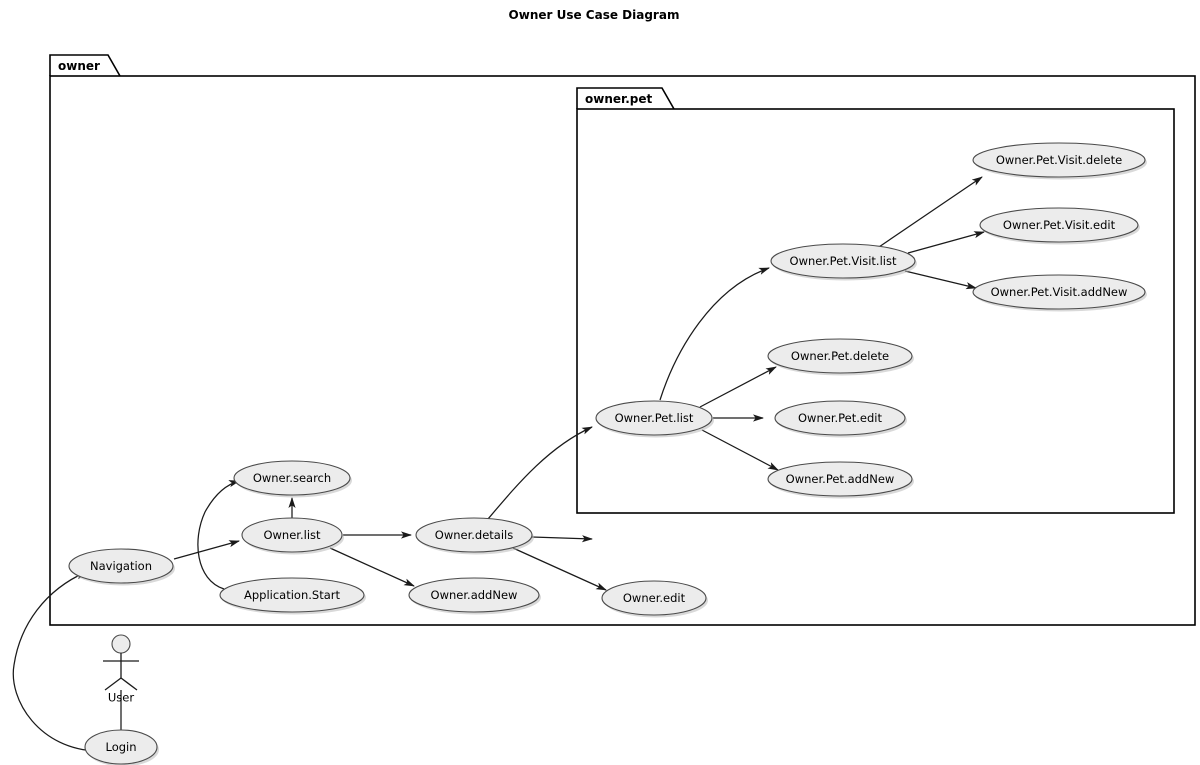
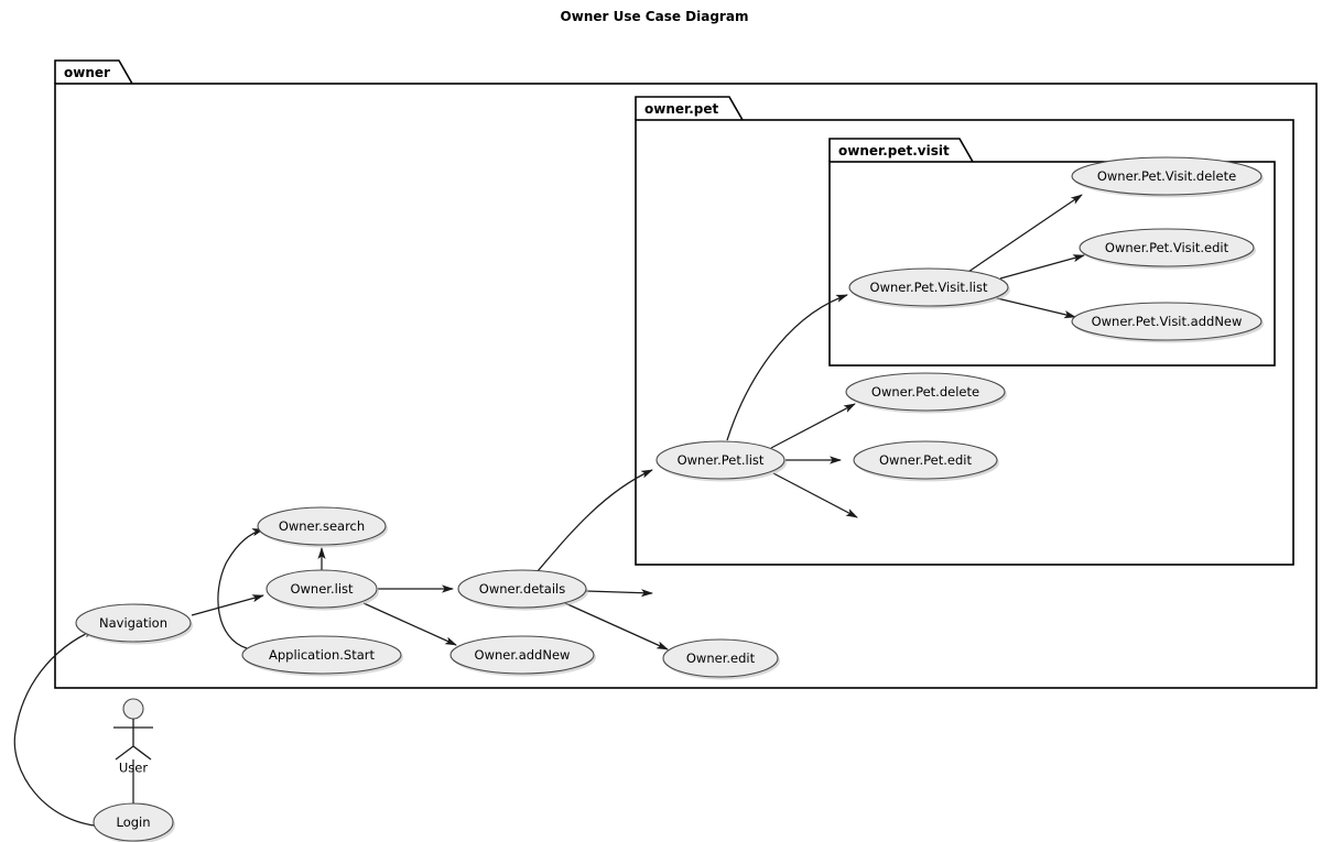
  Owner Use Case Diagram
  owner
  owner.pet
+ owner.pet.visit
  Login
  Navigation
  Owner.search
  Owner.list
  Application.Start
  Owner.details
  Owner.addNew
  Owner.edit
  Owner.Pet.list
  Owner.Pet.delete
  Owner.Pet.edit
- Owner.Pet.addNew
  Owner.Pet.Visit.list
  Owner.Pet.Visit.delete
  Owner.Pet.Visit.edit
  Owner.Pet.Visit.addNew
  User
